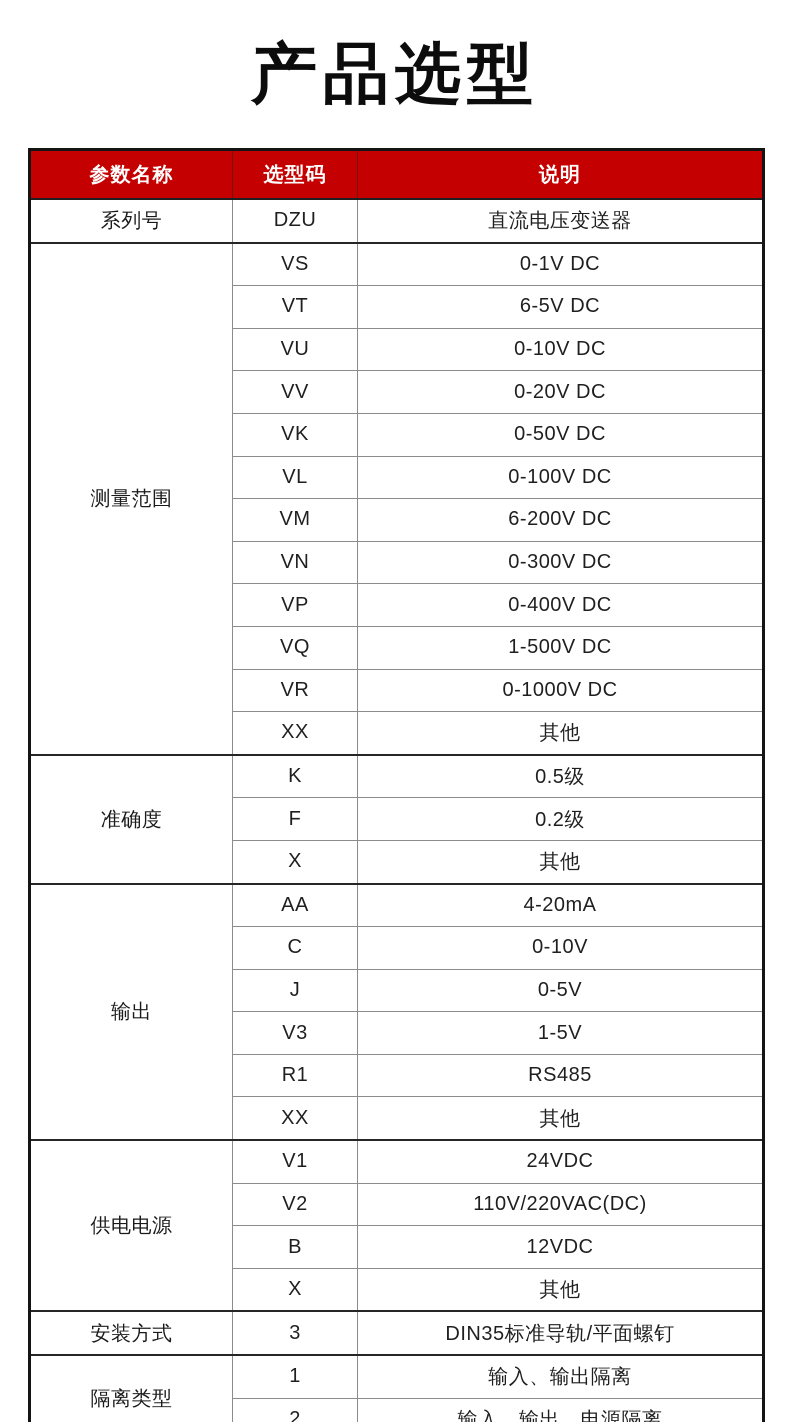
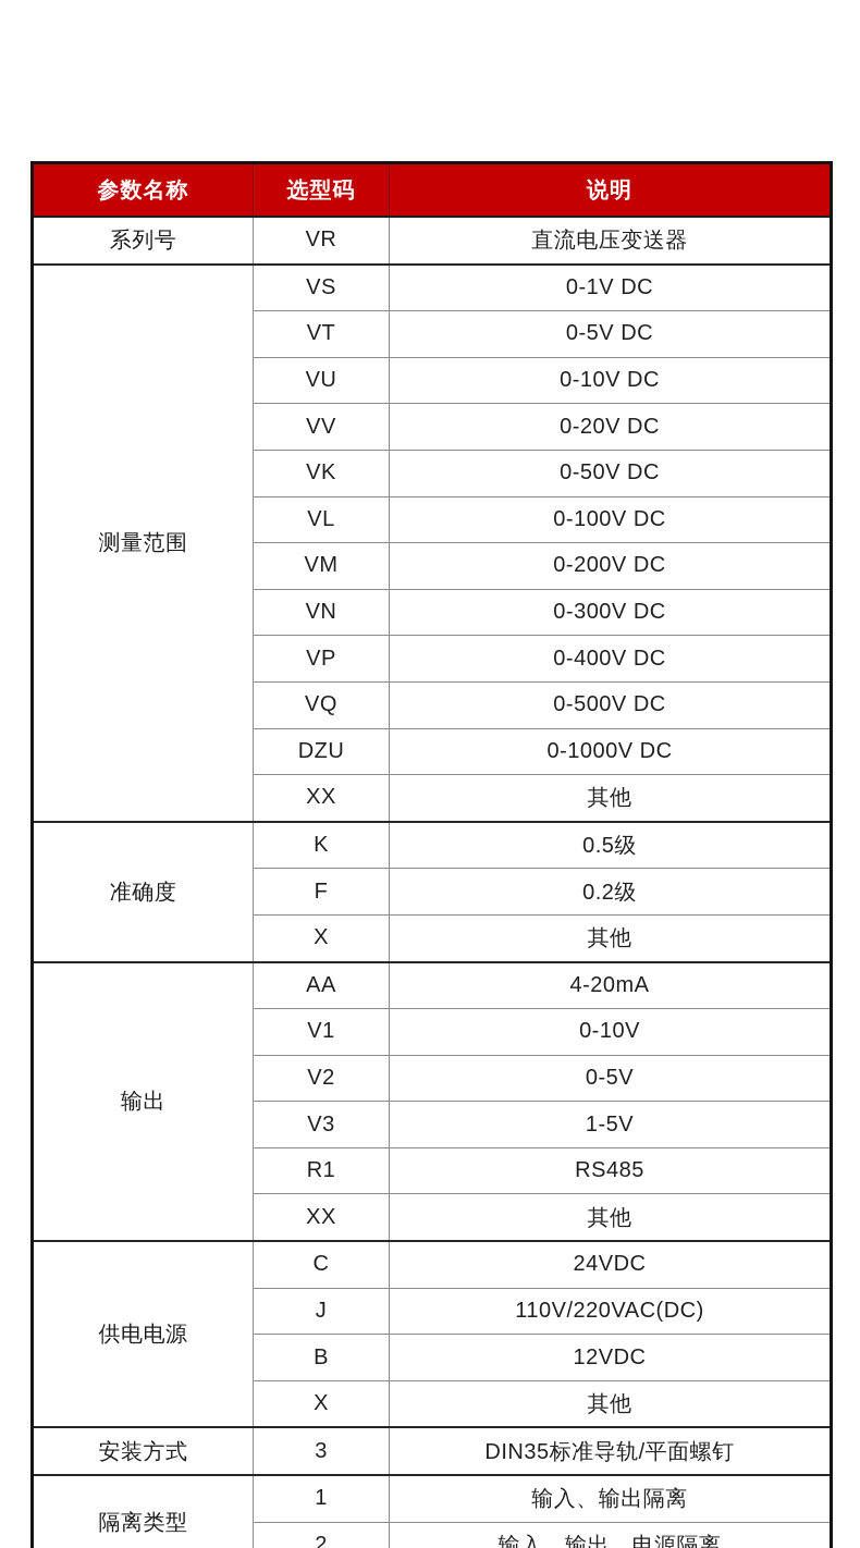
- 产品选型
  参数名称	选型码	说明
- 系列号	DZU	直流电压变送器
+ 系列号	VR	直流电压变送器
  测量范围	VS	0-1V DC
- VT	6-5V DC
+ VT	0-5V DC
  VU	0-10V DC
  VV	0-20V DC
  VK	0-50V DC
  VL	0-100V DC
- VM	6-200V DC
+ VM	0-200V DC
  VN	0-300V DC
  VP	0-400V DC
- VQ	1-500V DC
+ VQ	0-500V DC
- VR	0-1000V DC
+ DZU	0-1000V DC
  XX	其他
  准确度	K	0.5级
  F	0.2级
  X	其他
  输出	AA	4-20mA
- C	0-10V
+ V1	0-10V
- J	0-5V
+ V2	0-5V
  V3	1-5V
  R1	RS485
  XX	其他
- 供电电源	V1	24VDC
+ 供电电源	C	24VDC
- V2	110V/220VAC(DC)
+ J	110V/220VAC(DC)
  B	12VDC
  X	其他
  安装方式	3	DIN35标准导轨/平面螺钉
  隔离类型	1	输入、输出隔离
  2	输入、输出、电源隔离
